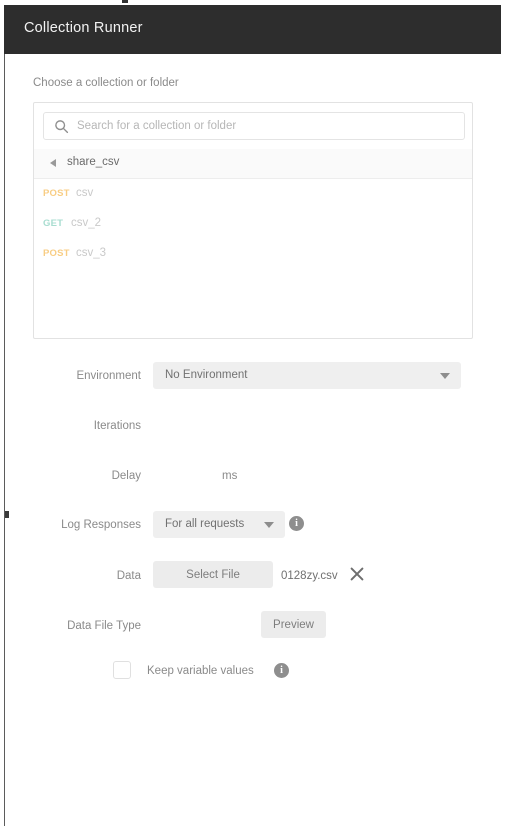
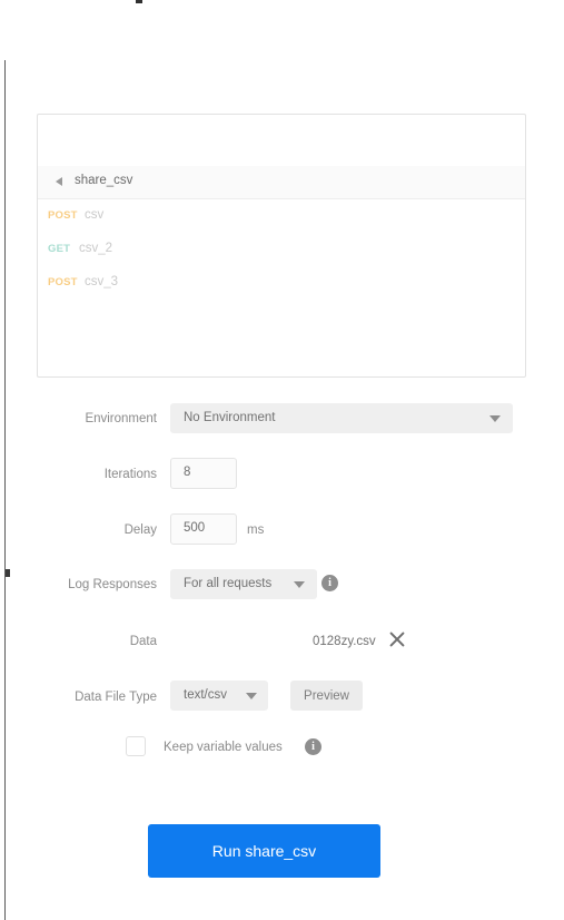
- Collection Runner
- Choose a collection or folder
- Search for a collection or folder
  share_csv
  POST
  csv
  GET
  csv_2
  POST
  csv_3
  Environment
  No Environment
  Iterations
+ 8
  Delay
+ 500
  ms
  Log Responses
  For all requests
  i
  Data
- Select File
  0128zy.csv
  Data File Type
+ text/csv
  Preview
  Keep variable values
  i
+ Run share_csv
